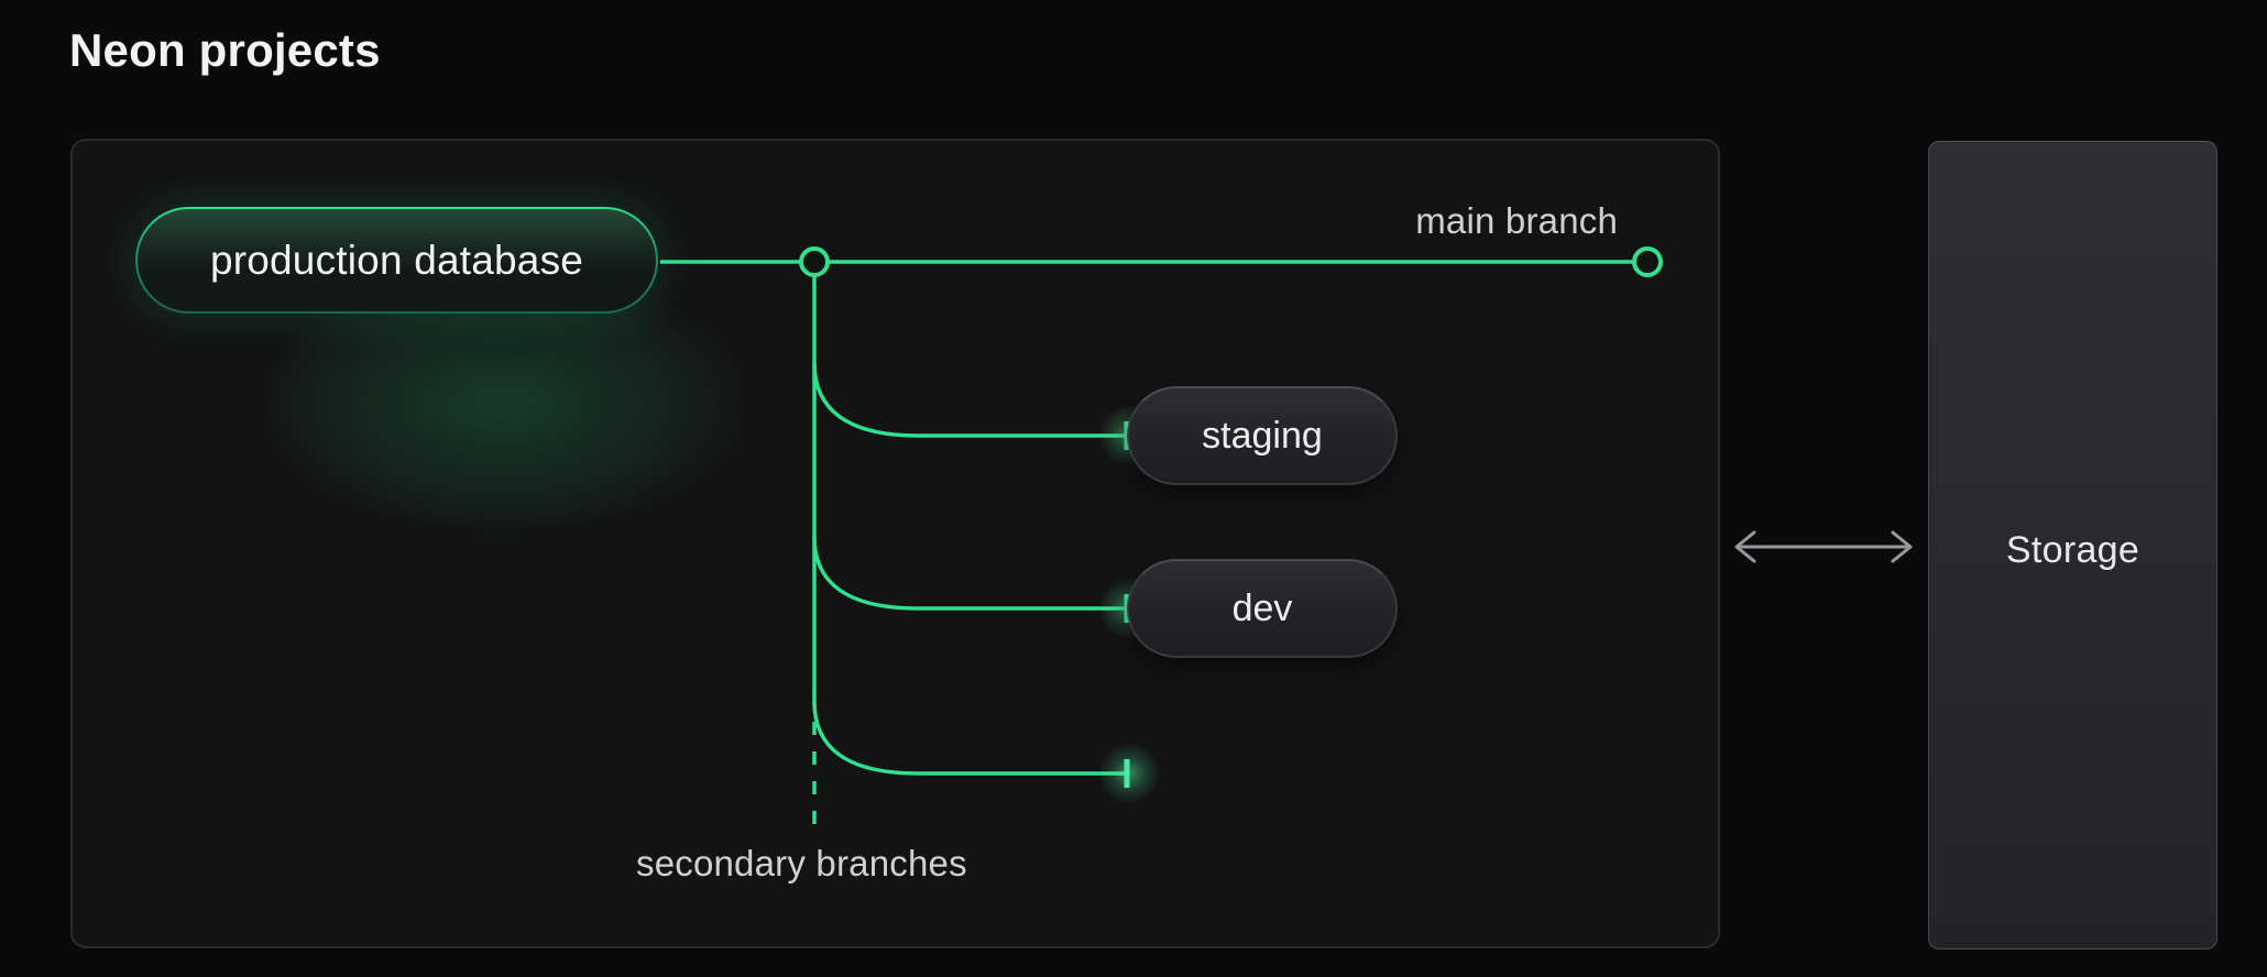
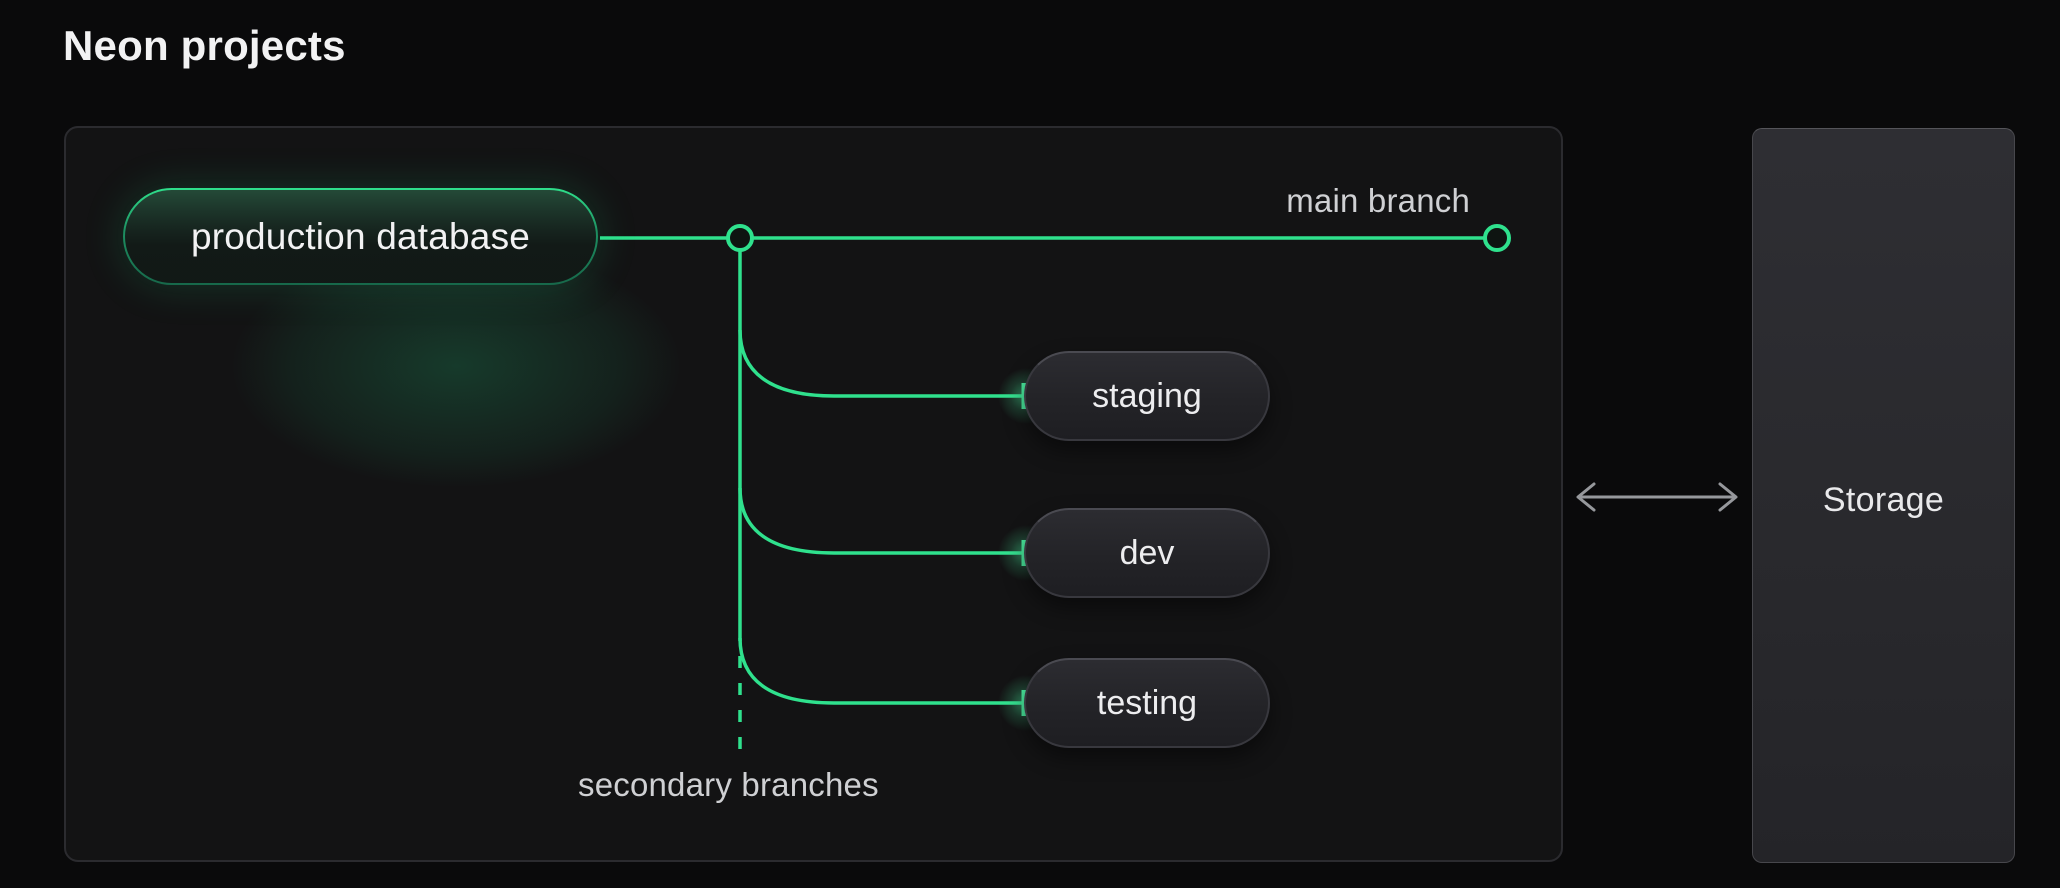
  Neon projects
  Storage
  production database
  staging
  dev
+ testing
  main branch
  secondary branches
